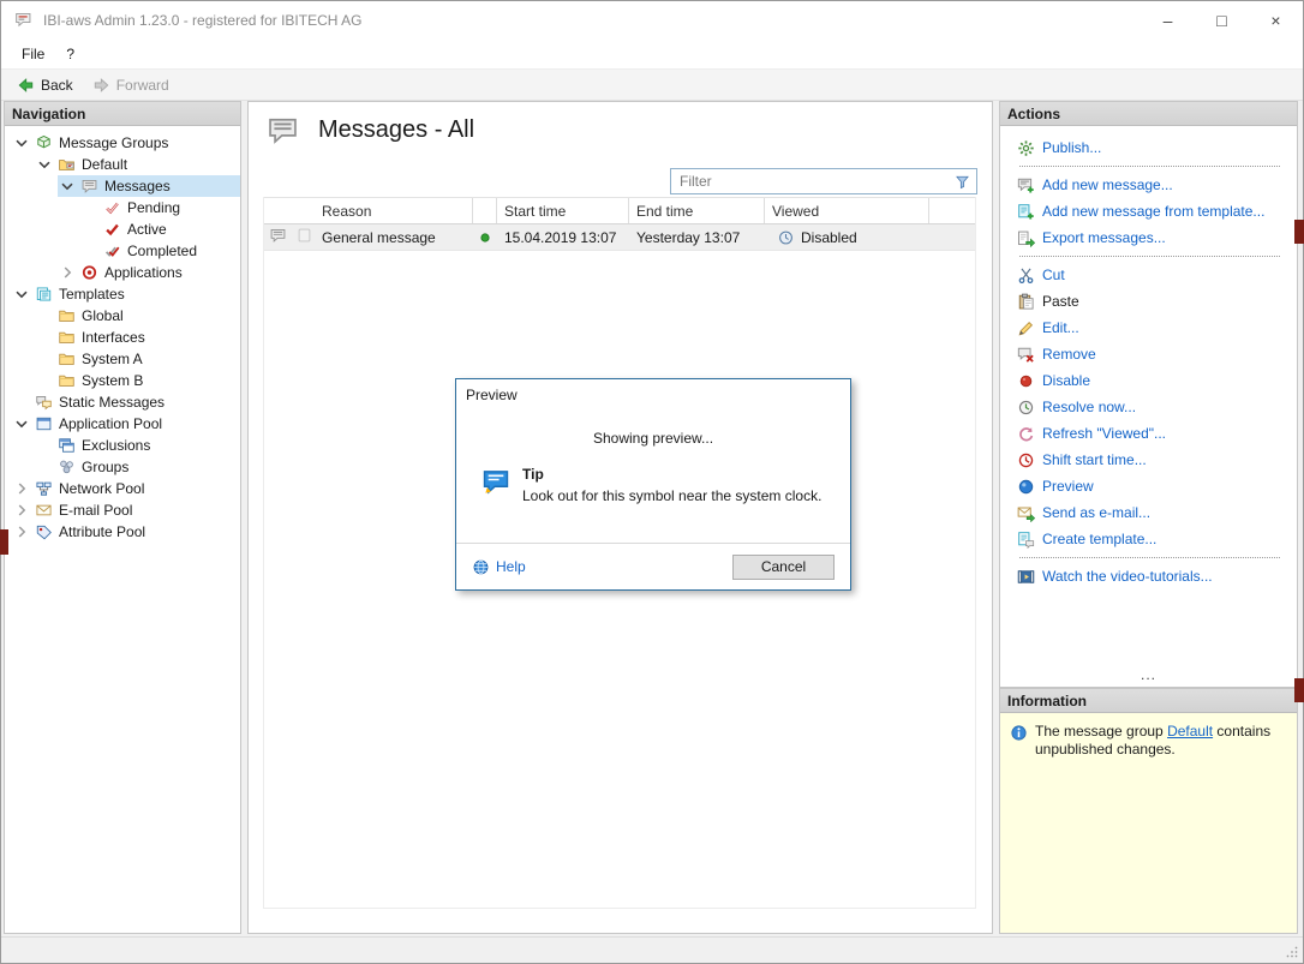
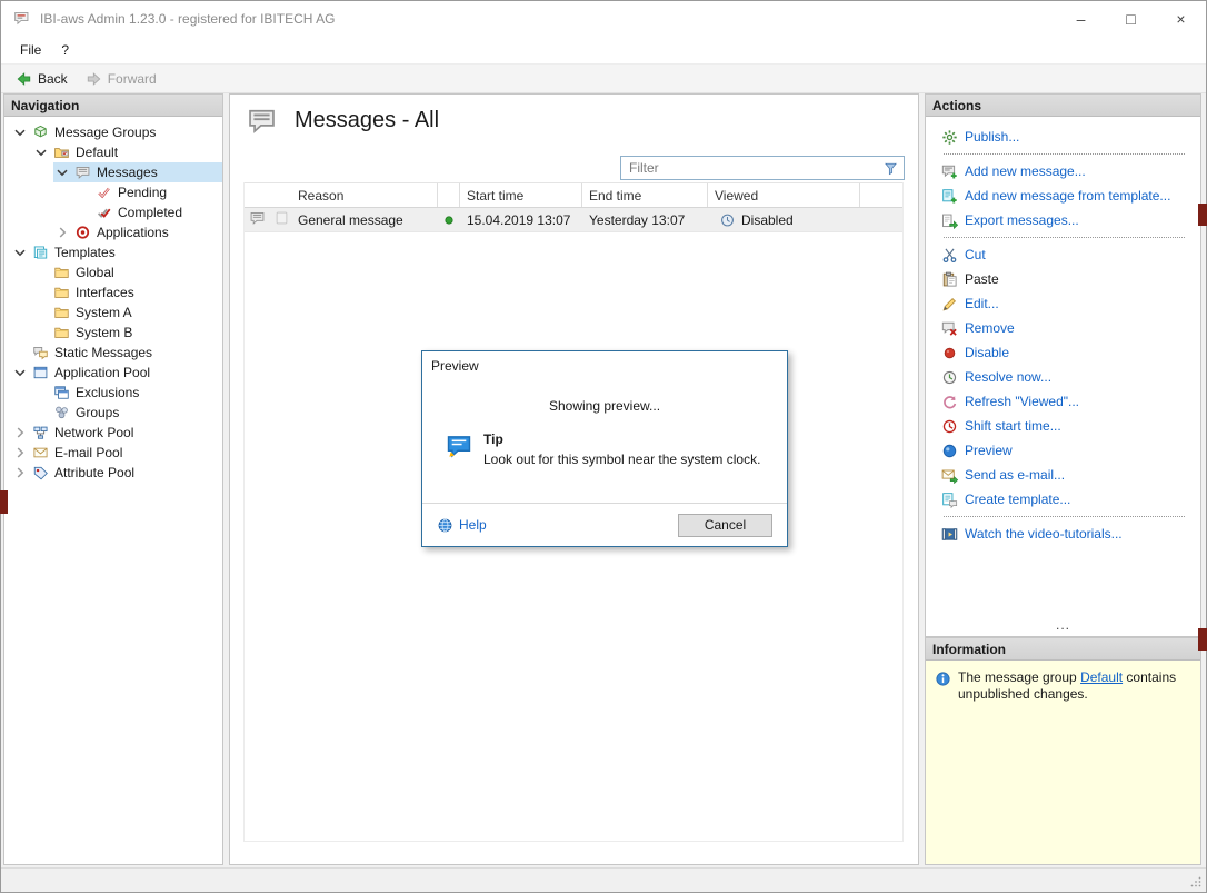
  IBI-aws Admin 1.23.0 - registered for IBITECH AG
  –
  □
  ×
  File
  ?
  Back
  Forward
  Navigation
  Message Groups
  Default
  Messages
  Pending
- Active
  Completed
  Applications
  Templates
  Global
  Interfaces
  System A
  System B
  Static Messages
  Application Pool
  Exclusions
  Groups
  Network Pool
  E-mail Pool
  Attribute Pool
  Messages - All
  Filter
  Reason
  Start time
  End time
  Viewed
  General message
  15.04.2019 13:07
  Yesterday 13:07
  Disabled
  Preview
  Showing preview...
  Tip
  Look out for this symbol near the system clock.
  Help
  Cancel
  Actions
  Publish...
  Add new message...
  Add new message from template...
  Export messages...
  Cut
  Paste
  Edit...
  Remove
  Disable
  Resolve now...
  Refresh "Viewed"...
  Shift start time...
  Preview
  Send as e-mail...
  Create template...
  Watch the video-tutorials...
  ...
  Information
  The message group Default contains unpublished changes.
